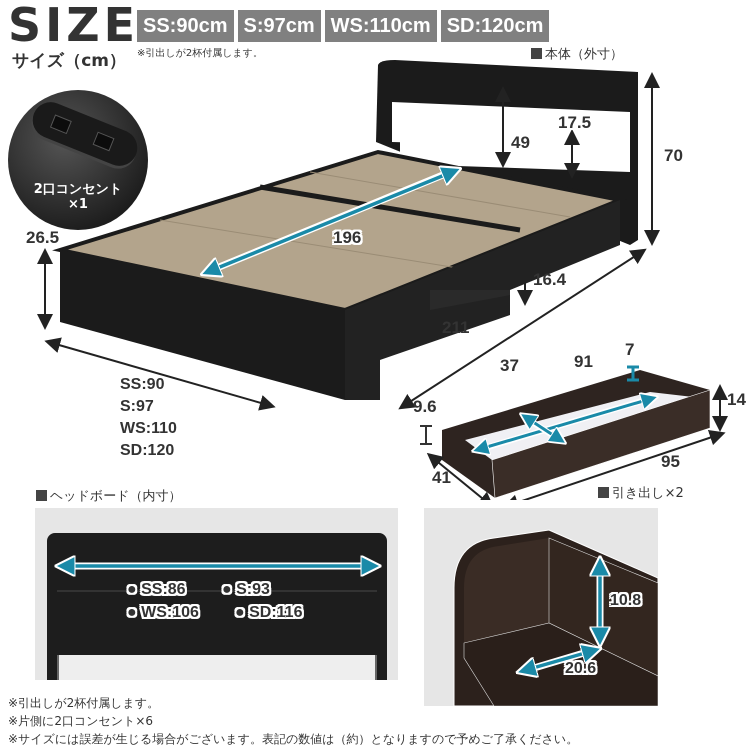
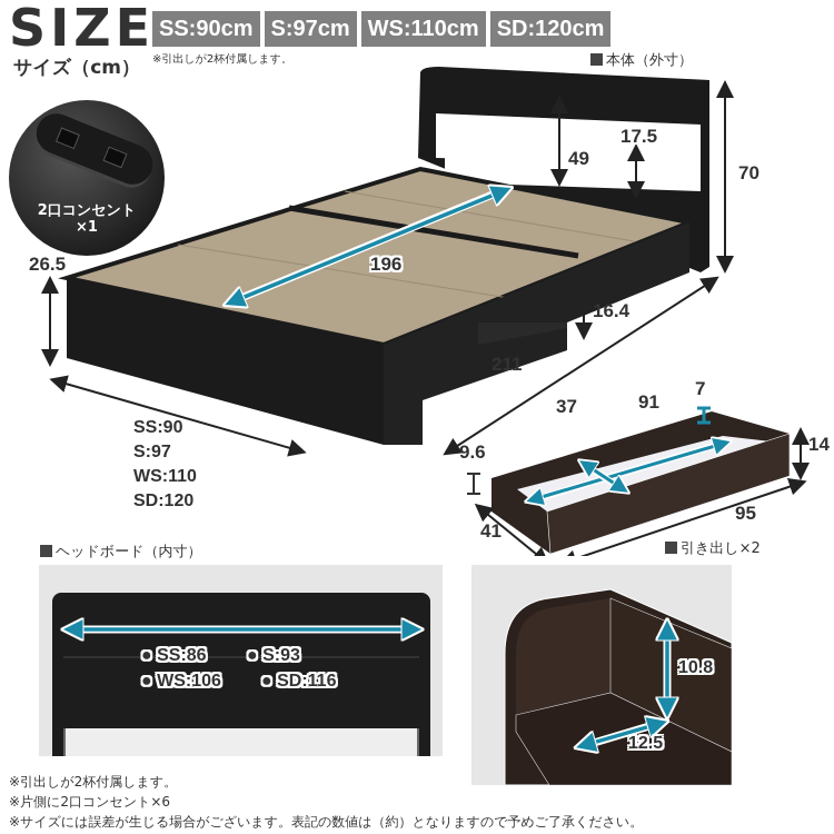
  SIZE
  サイズ（cm）
  SS:90cm
  S:97cm
  WS:110cm
  SD:120cm
  ※引出しが2杯付属します。
  本体（外寸）
  2口コンセント
  ×1
  26.5
  196
  49
  17.5
  70
  16.4
  211
  SS:90
  S:97
  WS:110
  SD:120
  7
  37
  91
  14
  9.6
  41
  95
  引き出し×2
  ヘッドボード（内寸）
  ● SS:86
  ● S:93
  ● WS:106
  ● SD:116
  10.8
- 20.6
+ 12.5
  ※引出しが2杯付属します。
  ※片側に2口コンセント×6
  ※サイズには誤差が生じる場合がございます。表記の数値は（約）となりますので予めご了承ください。
